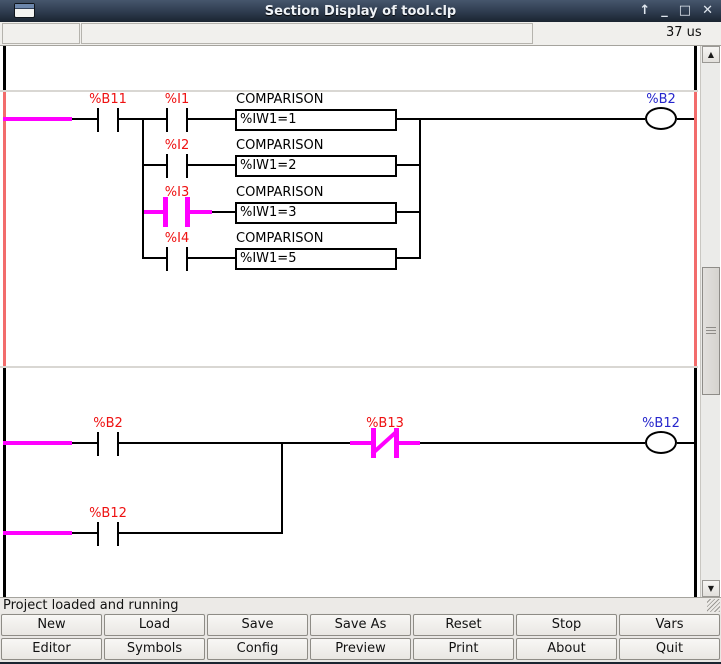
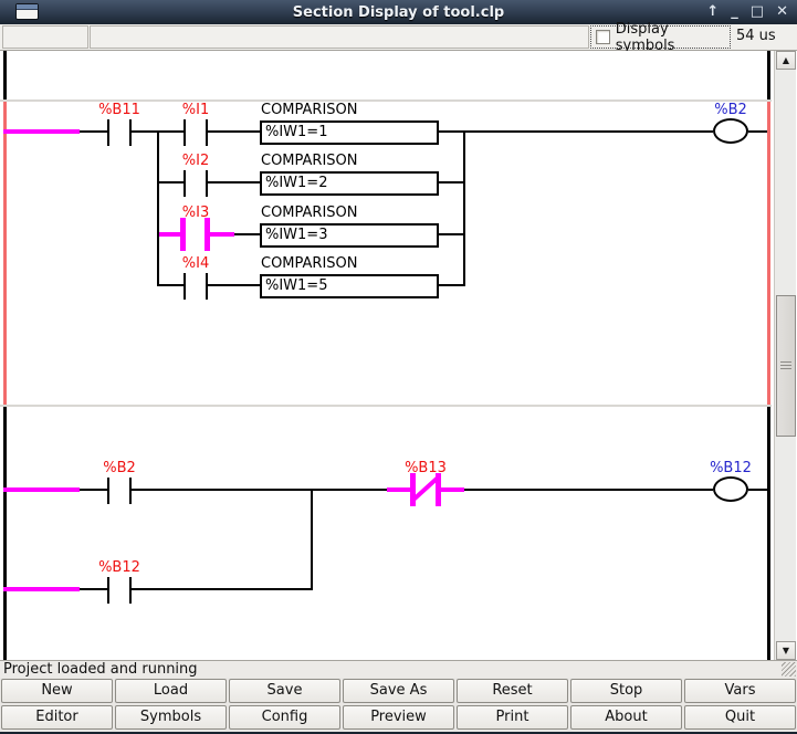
  Section Display of tool.clp
  ↑
  _
  □
  ✕
+ Display symbols
- 37 us
+ 54 us
  %B11
  %I1
  COMPARISON
  %IW1=1
  %B2
  %I2
  COMPARISON
  %IW1=2
  %I3
  COMPARISON
  %IW1=3
  %I4
  COMPARISON
  %IW1=5
  %B2
  %B13
  %B12
  %B12
  ▲
  ▼
  Project loaded and running
  New
  Load
  Save
  Save As
  Reset
  Stop
  Vars
  Editor
  Symbols
  Config
  Preview
  Print
  About
  Quit
